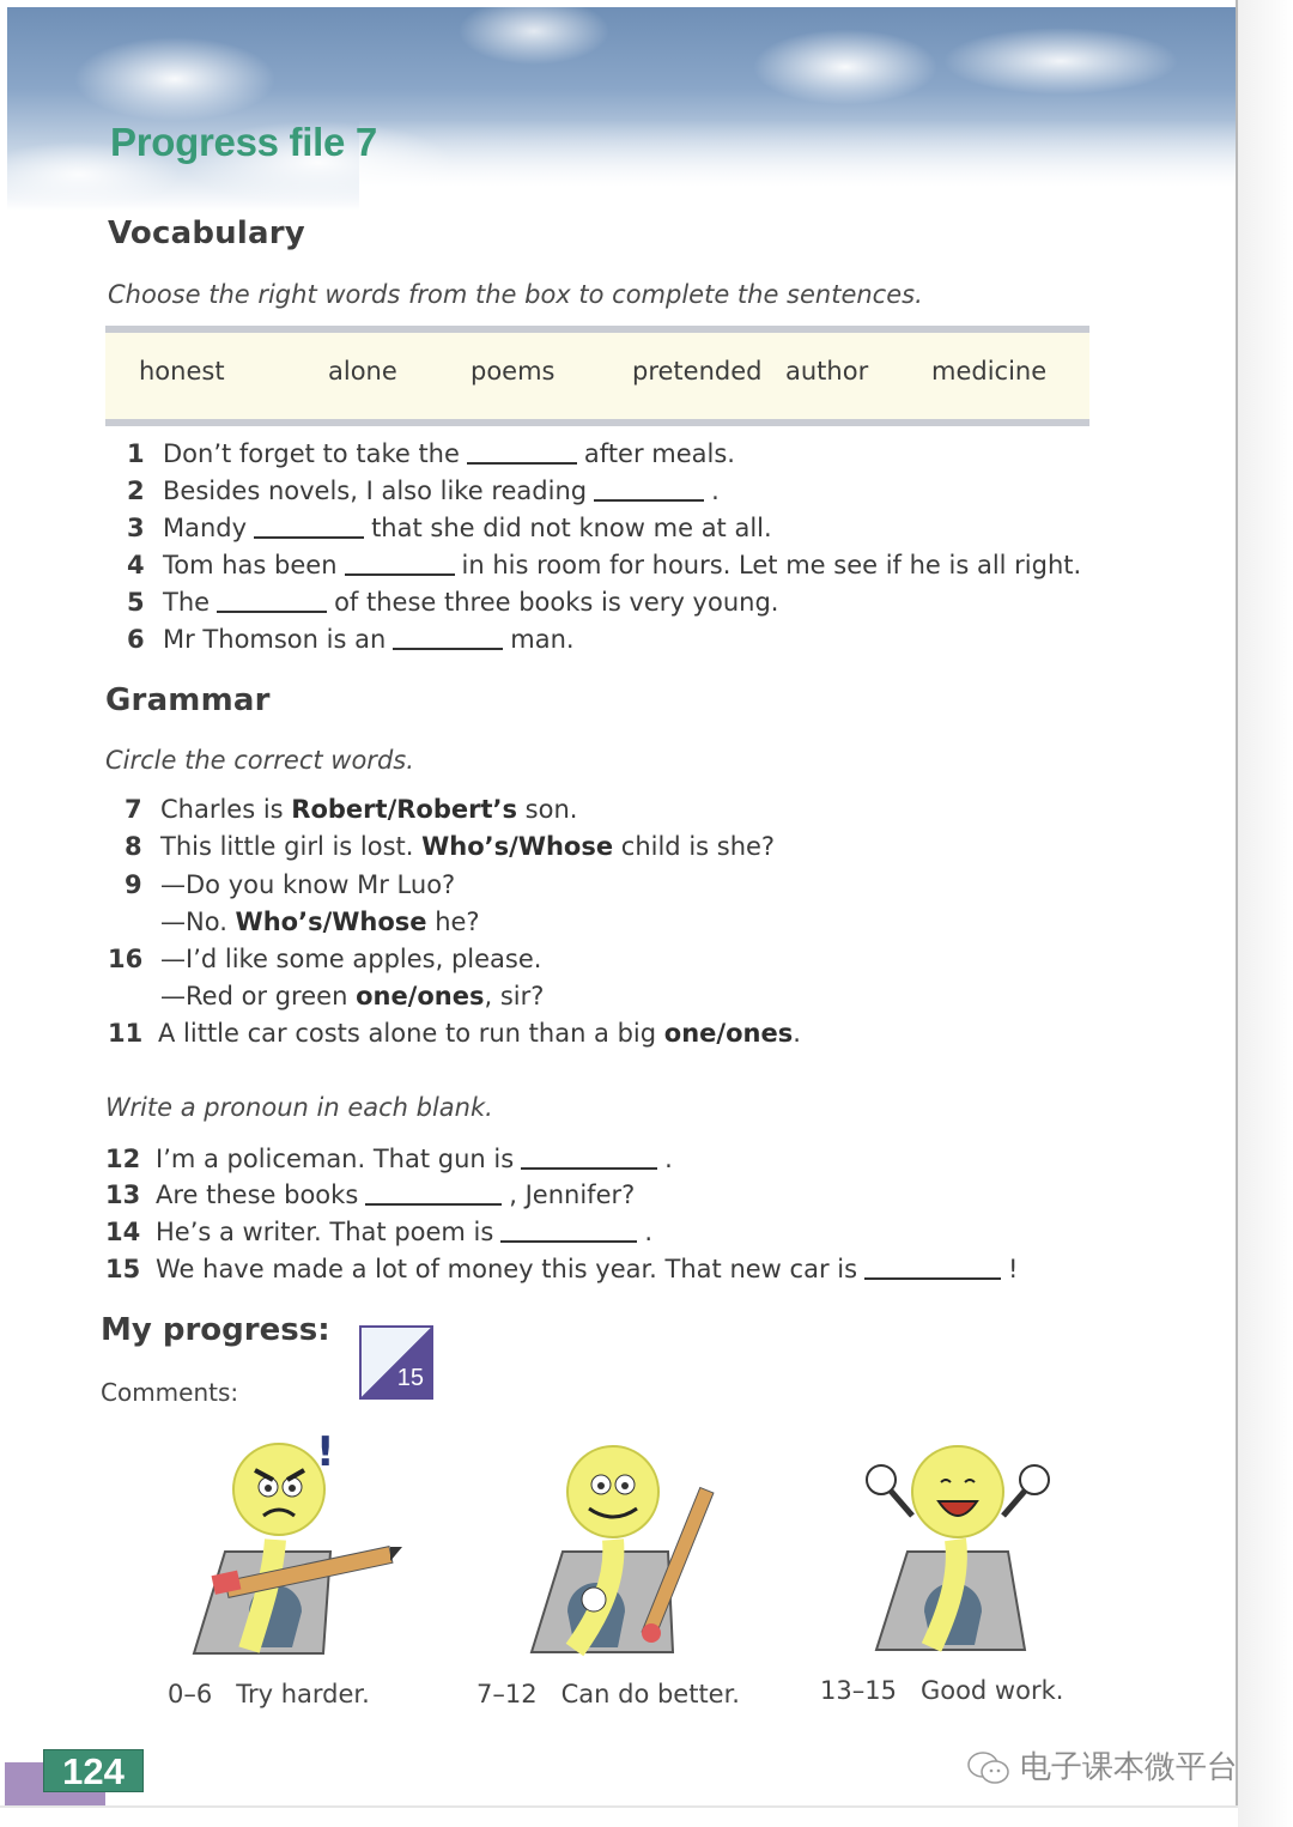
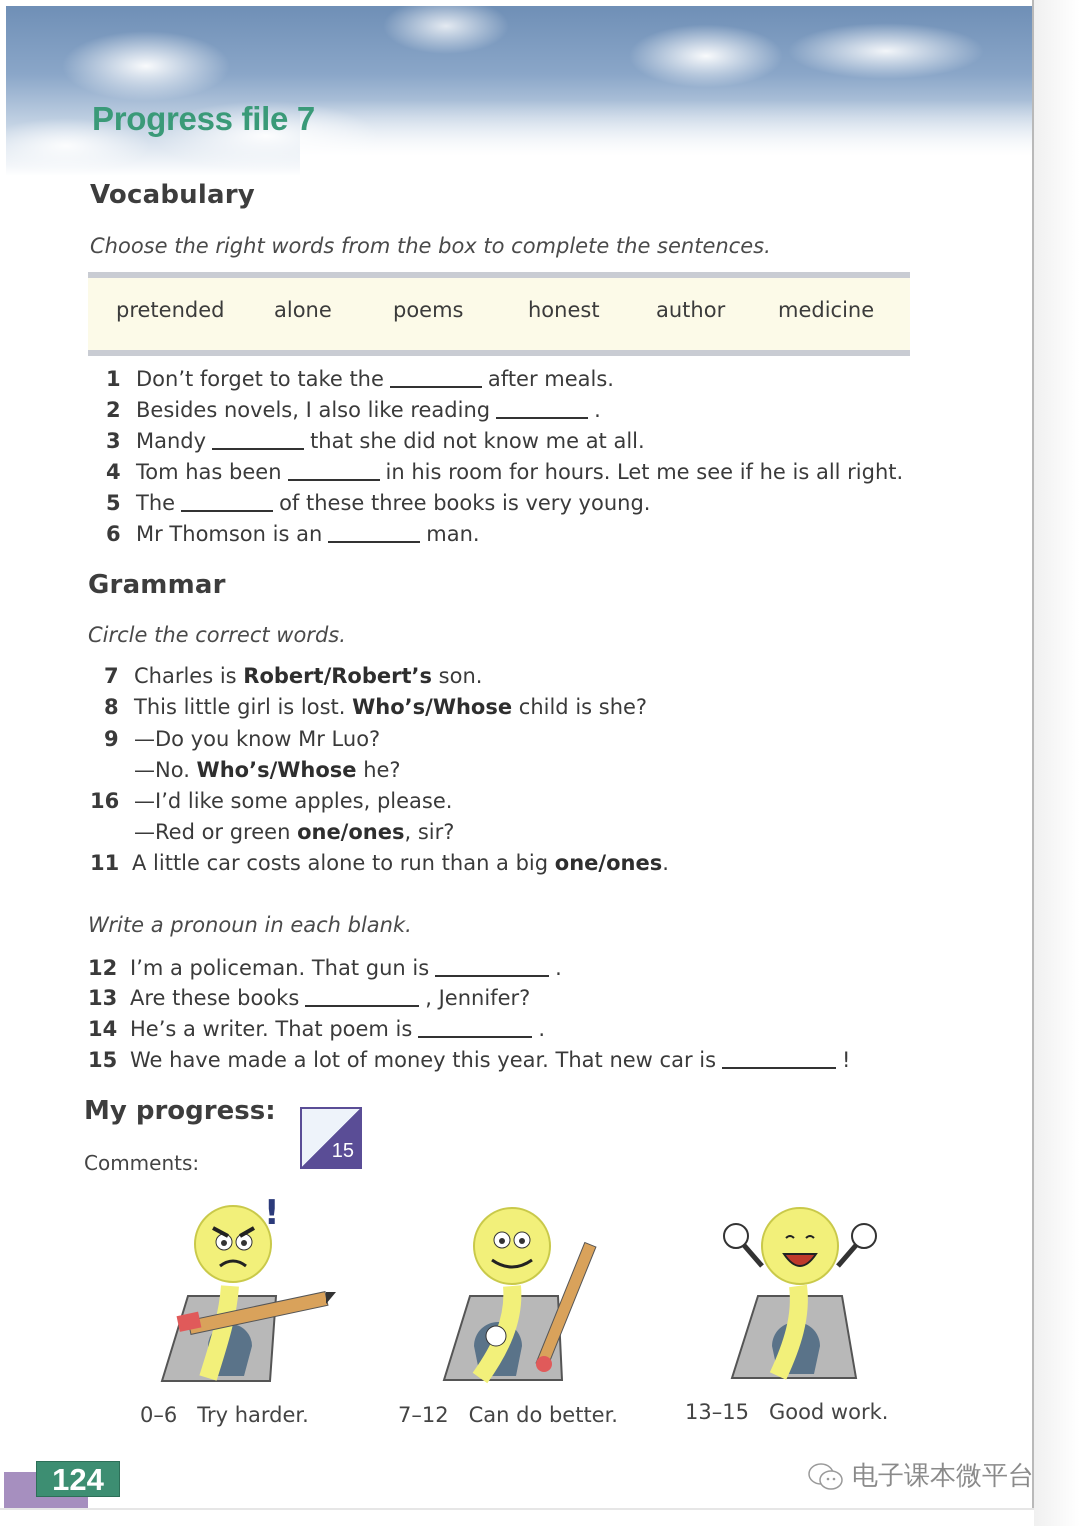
  Progress file 7
  Vocabulary
  Choose the right words from the box to complete the sentences.
- honest
+ pretended
  alone
  poems
- pretended
+ honest
  author
  medicine
  1
  Don’t forget to take the after meals.
  2
  Besides novels, I also like reading .
  3
  Mandy that she did not know me at all.
  4
  Tom has been in his room for hours. Let me see if he is all right.
  5
  The of these three books is very young.
  6
  Mr Thomson is an man.
  Grammar
  Circle the correct words.
  7
  Charles is Robert/Robert’s son.
  8
  This little girl is lost. Who’s/Whose child is she?
  9
  —Do you know Mr Luo?
  —No. Who’s/Whose he?
  16
  —I’d like some apples, please.
  —Red or green one/ones, sir?
  11
  A little car costs alone to run than a big one/ones.
  Write a pronoun in each blank.
  12
  I’m a policeman. That gun is .
  13
  Are these books , Jennifer?
  14
  He’s a writer. That poem is .
  15
  We have made a lot of money this year. That new car is !
  My progress:
  Comments:
  15
  !
  0–6 Try harder.
  7–12 Can do better.
  13–15 Good work.
  124
  电子课本微平台
